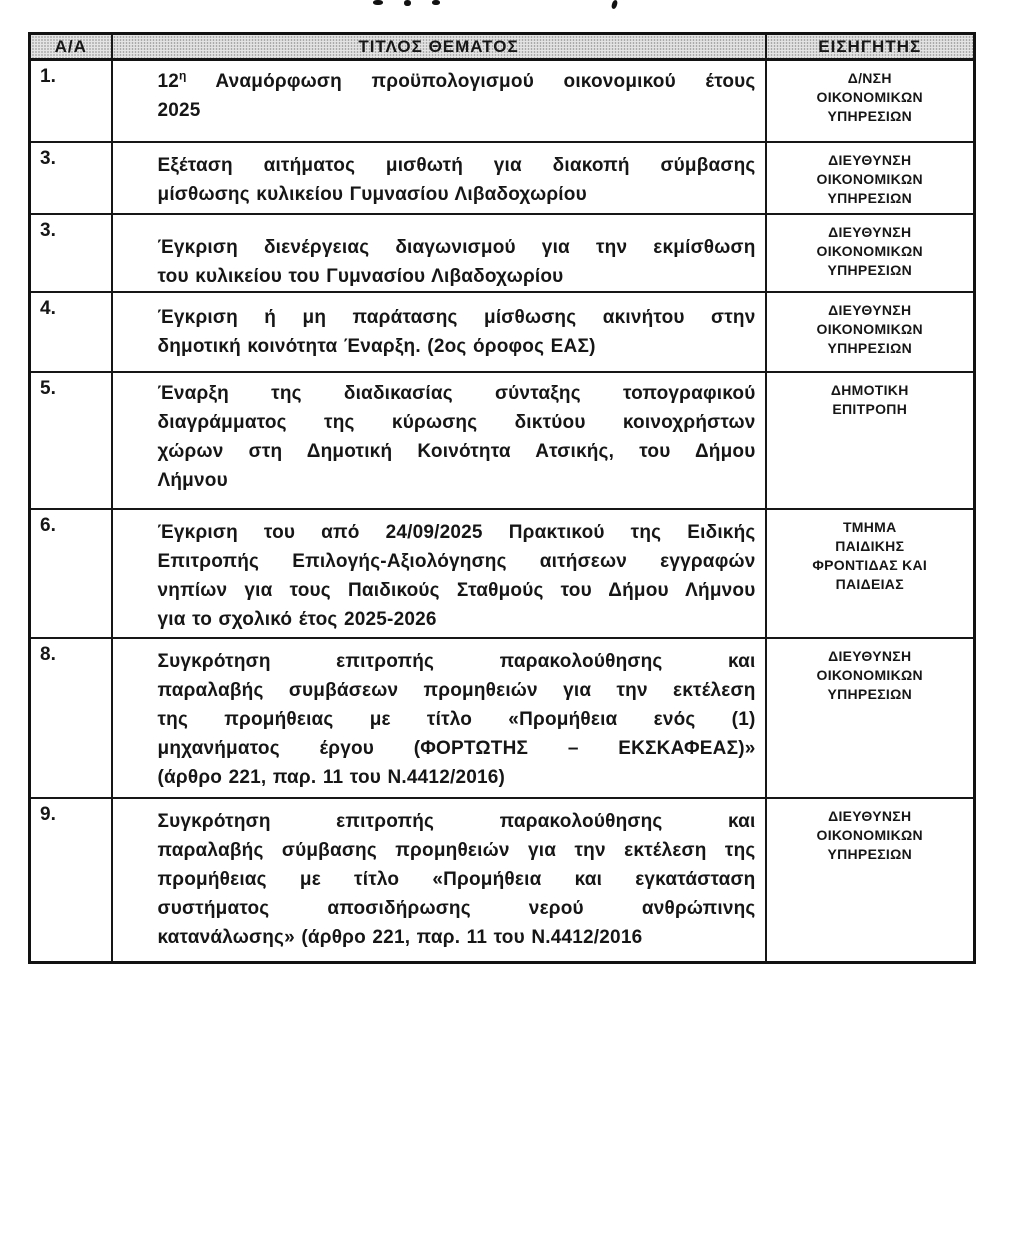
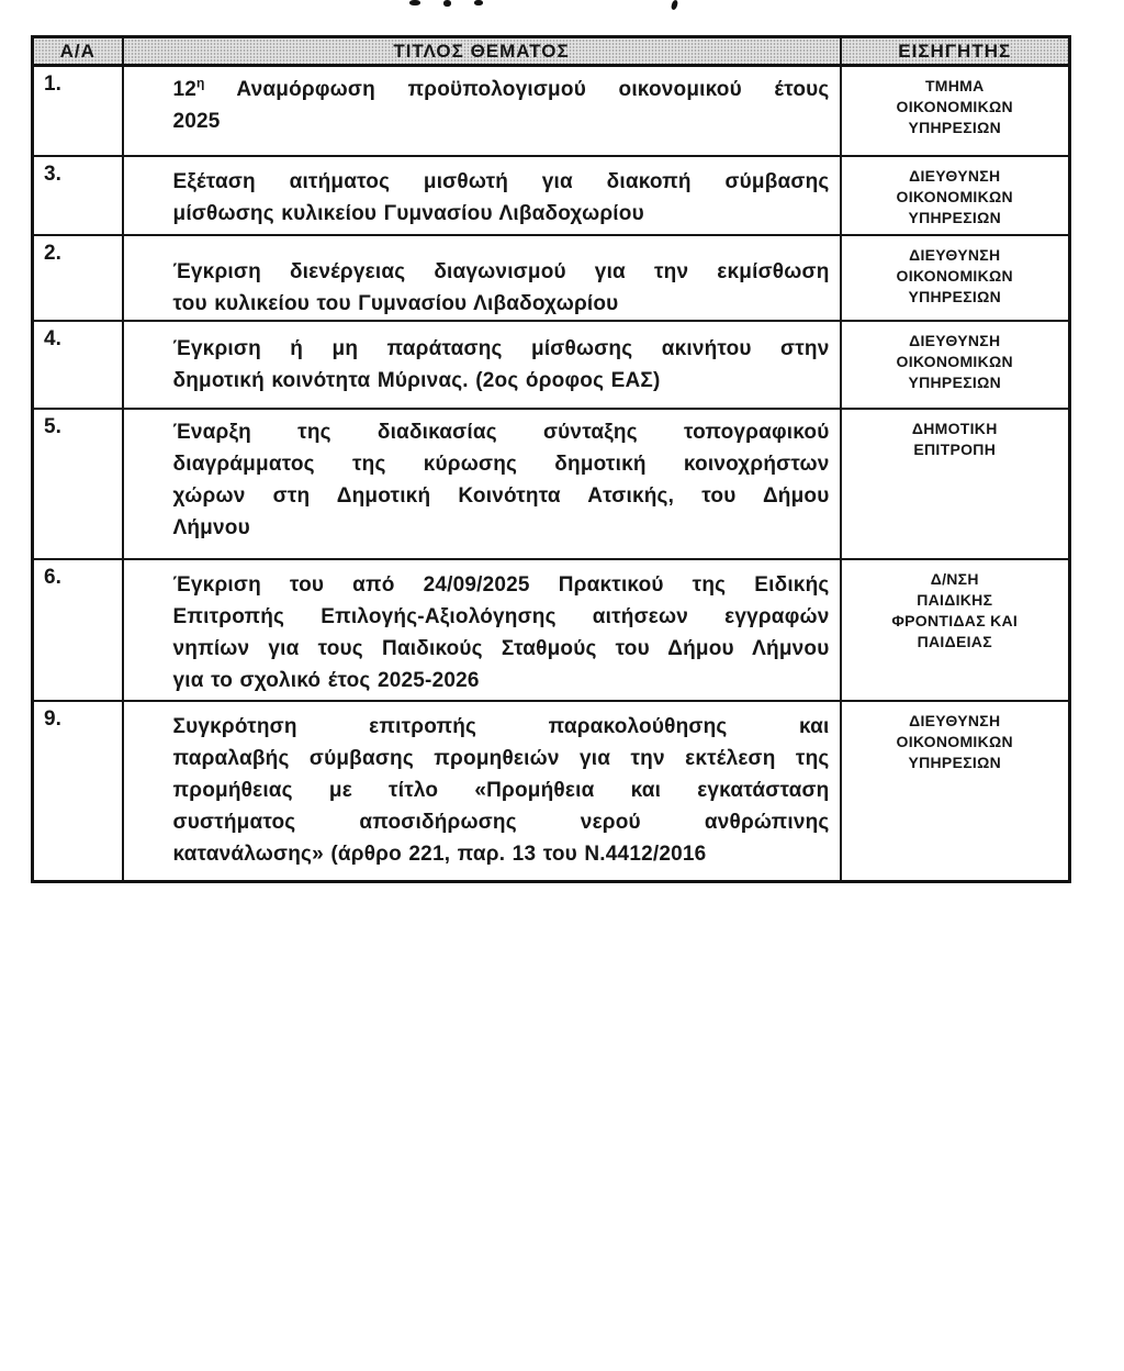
  Α/Α	ΤΙΤΛΟΣ ΘΕΜΑΤΟΣ	ΕΙΣΗΓΗΤΗΣ
- 1.	12η Αναμόρφωση προϋπολογισμού οικονομικού έτους2025	Δ/ΝΣΗΟΙΚΟΝΟΜΙΚΩΝΥΠΗΡΕΣΙΩΝ
+ 1.	12η Αναμόρφωση προϋπολογισμού οικονομικού έτους2025	ΤΜΗΜΑΟΙΚΟΝΟΜΙΚΩΝΥΠΗΡΕΣΙΩΝ
  3.	Εξέταση αιτήματος μισθωτή για διακοπή σύμβασηςμίσθωσης κυλικείου Γυμνασίου Λιβαδοχωρίου	ΔΙΕΥΘΥΝΣΗΟΙΚΟΝΟΜΙΚΩΝΥΠΗΡΕΣΙΩΝ
- 3.	Έγκριση διενέργειας διαγωνισμού για την εκμίσθωσητου κυλικείου του Γυμνασίου Λιβαδοχωρίου	ΔΙΕΥΘΥΝΣΗΟΙΚΟΝΟΜΙΚΩΝΥΠΗΡΕΣΙΩΝ
+ 2.	Έγκριση διενέργειας διαγωνισμού για την εκμίσθωσητου κυλικείου του Γυμνασίου Λιβαδοχωρίου	ΔΙΕΥΘΥΝΣΗΟΙΚΟΝΟΜΙΚΩΝΥΠΗΡΕΣΙΩΝ
- 4.	Έγκριση ή μη παράτασης μίσθωσης ακινήτου στηνδημοτική κοινότητα Έναρξη. (2ος όροφος ΕΑΣ)	ΔΙΕΥΘΥΝΣΗΟΙΚΟΝΟΜΙΚΩΝΥΠΗΡΕΣΙΩΝ
+ 4.	Έγκριση ή μη παράτασης μίσθωσης ακινήτου στηνδημοτική κοινότητα Μύρινας. (2ος όροφος ΕΑΣ)	ΔΙΕΥΘΥΝΣΗΟΙΚΟΝΟΜΙΚΩΝΥΠΗΡΕΣΙΩΝ
- 5.	Έναρξη της διαδικασίας σύνταξης τοπογραφικούδιαγράμματος της κύρωσης δικτύου κοινοχρήστωνχώρων στη Δημοτική Κοινότητα Ατσικής, του ΔήμουΛήμνου	ΔΗΜΟΤΙΚΗΕΠΙΤΡΟΠΗ
+ 5.	Έναρξη της διαδικασίας σύνταξης τοπογραφικούδιαγράμματος της κύρωσης δημοτική κοινοχρήστωνχώρων στη Δημοτική Κοινότητα Ατσικής, του ΔήμουΛήμνου	ΔΗΜΟΤΙΚΗΕΠΙΤΡΟΠΗ
- 6.	Έγκριση του από 24/09/2025 Πρακτικού της ΕιδικήςΕπιτροπής Επιλογής-Αξιολόγησης αιτήσεων εγγραφώννηπίων για τους Παιδικούς Σταθμούς του Δήμου Λήμνουγια το σχολικό έτος 2025-2026	ΤΜΗΜΑΠΑΙΔΙΚΗΣΦΡΟΝΤΙΔΑΣ ΚΑΙΠΑΙΔΕΙΑΣ
+ 6.	Έγκριση του από 24/09/2025 Πρακτικού της ΕιδικήςΕπιτροπής Επιλογής-Αξιολόγησης αιτήσεων εγγραφώννηπίων για τους Παιδικούς Σταθμούς του Δήμου Λήμνουγια το σχολικό έτος 2025-2026	Δ/ΝΣΗΠΑΙΔΙΚΗΣΦΡΟΝΤΙΔΑΣ ΚΑΙΠΑΙΔΕΙΑΣ
- 8.	Συγκρότηση επιτροπής παρακολούθησης καιπαραλαβής συμβάσεων προμηθειών για την εκτέλεσητης προμήθειας με τίτλο «Προμήθεια ενός (1)μηχανήματος έργου (ΦΟΡΤΩΤΗΣ – ΕΚΣΚΑΦΕΑΣ)»(άρθρο 221, παρ. 11 του Ν.4412/2016)	ΔΙΕΥΘΥΝΣΗΟΙΚΟΝΟΜΙΚΩΝΥΠΗΡΕΣΙΩΝ
- 9.	Συγκρότηση επιτροπής παρακολούθησης καιπαραλαβής σύμβασης προμηθειών για την εκτέλεση τηςπρομήθειας με τίτλο «Προμήθεια και εγκατάστασησυστήματος αποσιδήρωσης νερού ανθρώπινηςκατανάλωσης» (άρθρο 221, παρ. 11 του Ν.4412/2016	ΔΙΕΥΘΥΝΣΗΟΙΚΟΝΟΜΙΚΩΝΥΠΗΡΕΣΙΩΝ
+ 9.	Συγκρότηση επιτροπής παρακολούθησης καιπαραλαβής σύμβασης προμηθειών για την εκτέλεση τηςπρομήθειας με τίτλο «Προμήθεια και εγκατάστασησυστήματος αποσιδήρωσης νερού ανθρώπινηςκατανάλωσης» (άρθρο 221, παρ. 13 του Ν.4412/2016	ΔΙΕΥΘΥΝΣΗΟΙΚΟΝΟΜΙΚΩΝΥΠΗΡΕΣΙΩΝ
